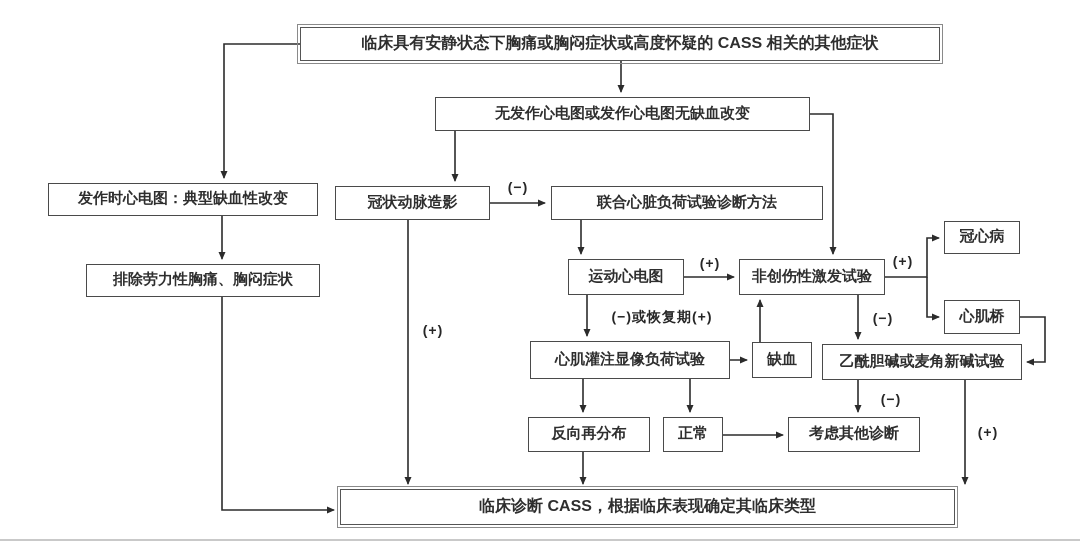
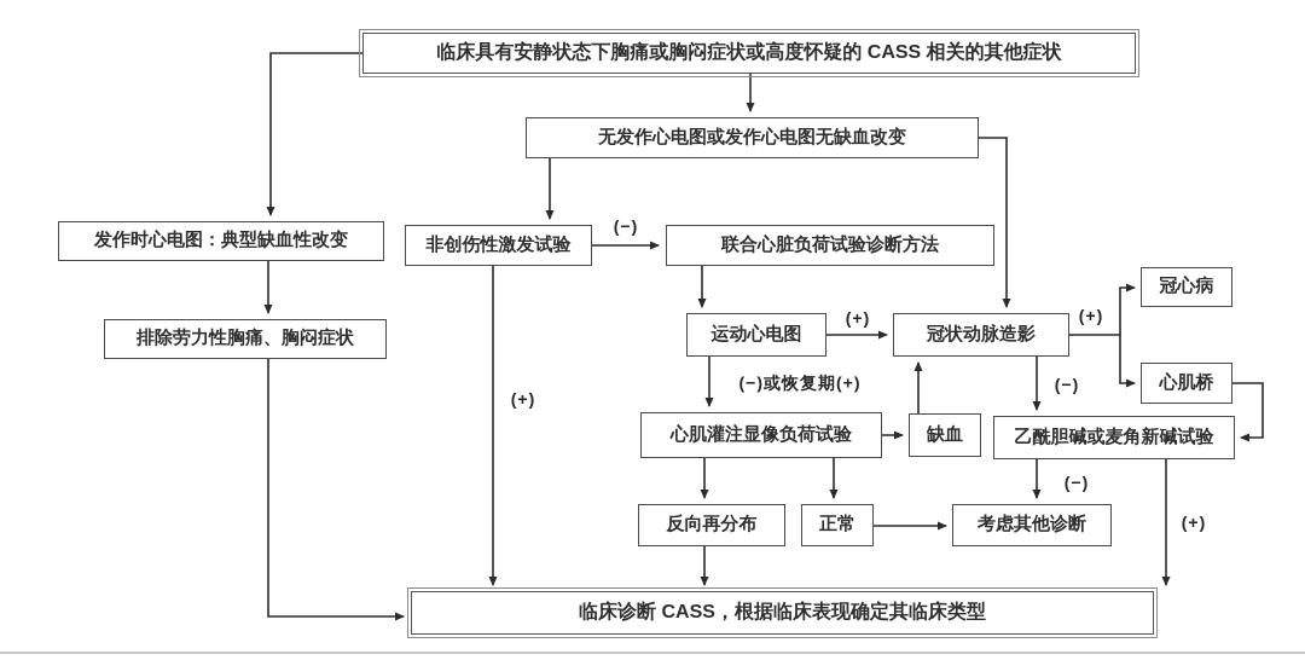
  临床具有安静状态下胸痛或胸闷症状或高度怀疑的 CASS 相关的其他症状
  无发作心电图或发作心电图无缺血改变
  发作时心电图：典型缺血性改变
  排除劳力性胸痛、胸闷症状
- 冠状动脉造影
+ 非创伤性激发试验
  联合心脏负荷试验诊断方法
  运动心电图
- 非创伤性激发试验
+ 冠状动脉造影
  冠心病
  心肌桥
  心肌灌注显像负荷试验
  缺血
  乙酰胆碱或麦角新碱试验
  反向再分布
  正常
  考虑其他诊断
  临床诊断 CASS，根据临床表现确定其临床类型
  (−)
  (+)
  (+)
  (−)或恢复期(+)
  (+)
  (−)
  (−)
  (+)
